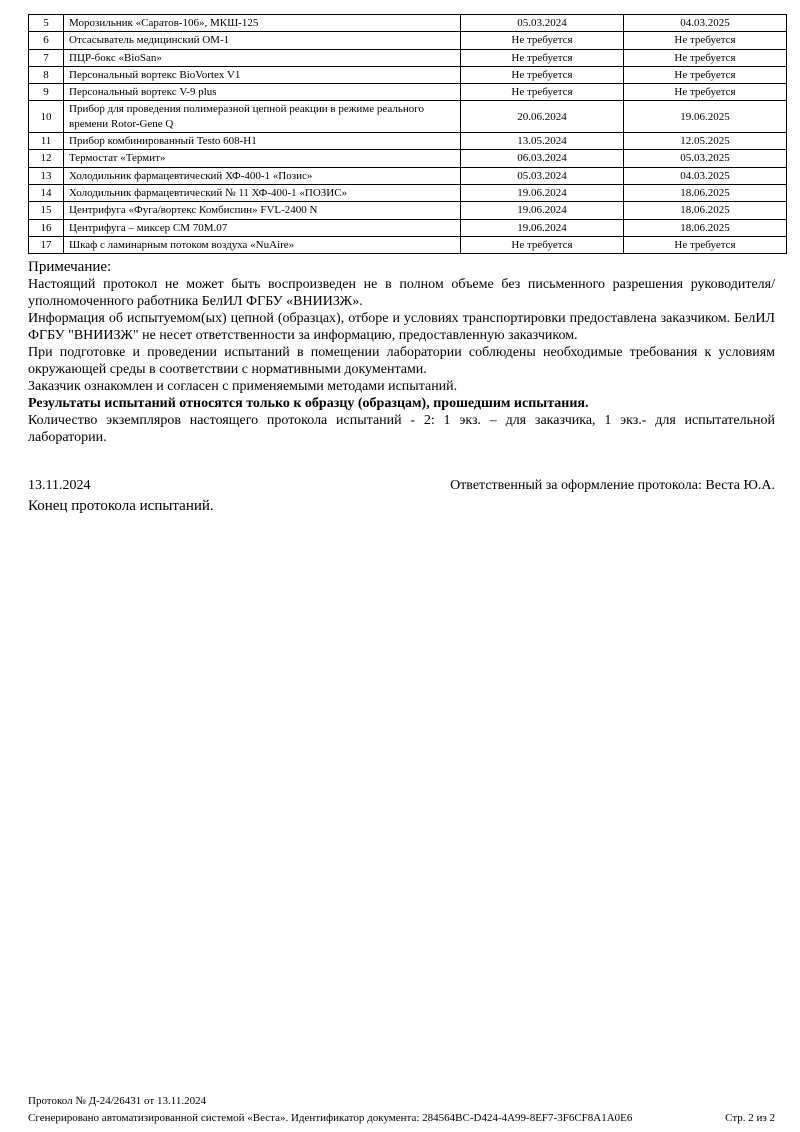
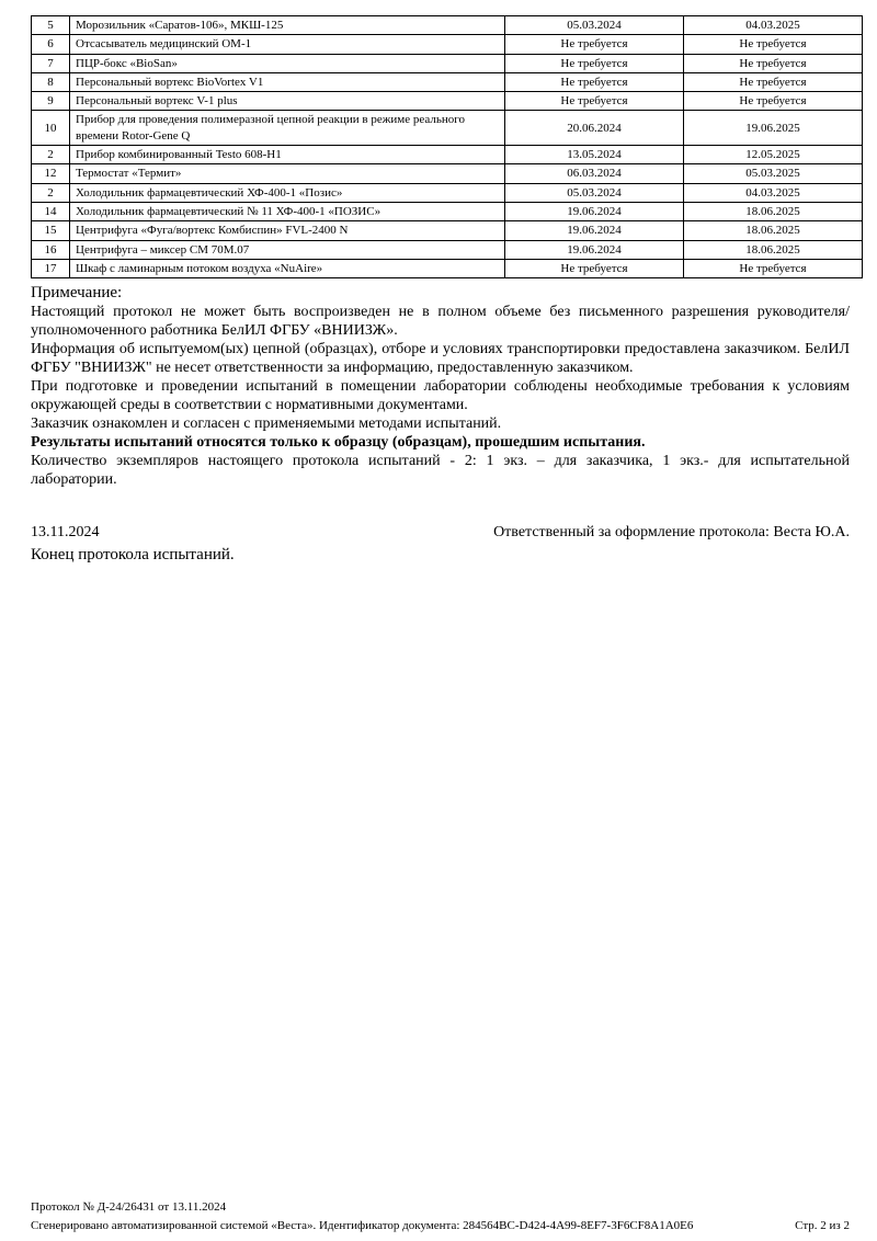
  5	Морозильник «Саратов-106», МКШ-125	05.03.2024	04.03.2025
  6	Отсасыватель медицинский ОМ-1	Не требуется	Не требуется
  7	ПЦР-бокс «BioSan»	Не требуется	Не требуется
  8	Персональный вортекс BioVortex V1	Не требуется	Не требуется
- 9	Персональный вортекс V-9 plus	Не требуется	Не требуется
+ 9	Персональный вортекс V-1 plus	Не требуется	Не требуется
  10	Прибор для проведения полимеразной цепной реакции в режиме реального времени Rotor-Gene Q	20.06.2024	19.06.2025
- 11	Прибор комбинированный Testo 608-H1	13.05.2024	12.05.2025
+ 2	Прибор комбинированный Testo 608-H1	13.05.2024	12.05.2025
  12	Термостат «Термит»	06.03.2024	05.03.2025
- 13	Холодильник фармацевтический ХФ-400-1 «Позис»	05.03.2024	04.03.2025
+ 2	Холодильник фармацевтический ХФ-400-1 «Позис»	05.03.2024	04.03.2025
  14	Холодильник фармацевтический № 11 ХФ-400-1 «ПОЗИС»	19.06.2024	18.06.2025
  15	Центрифуга «Фуга/вортекс Комбиспин» FVL-2400 N	19.06.2024	18.06.2025
  16	Центрифуга – миксер СМ 70М.07	19.06.2024	18.06.2025
  17	Шкаф с ламинарным потоком воздуха «NuAire»	Не требуется	Не требуется
  Примечание:
  Настоящий протокол не может быть воспроизведен не в полном объеме без письменного разрешения руководителя/уполномоченного работника БелИЛ ФГБУ «ВНИИЗЖ».
  Информация об испытуемом(ых) цепной (образцах), отборе и условиях транспортировки предоставлена заказчиком. БелИЛ ФГБУ "ВНИИЗЖ" не несет ответственности за информацию, предоставленную заказчиком.
  При подготовке и проведении испытаний в помещении лаборатории соблюдены необходимые требования к условиям окружающей среды в соответствии с нормативными документами.
  Заказчик ознакомлен и согласен с применяемыми методами испытаний.
  Результаты испытаний относятся только к образцу (образцам), прошедшим испытания.
  Количество экземпляров настоящего протокола испытаний - 2: 1 экз. – для заказчика, 1 экз.- для испытательной лаборатории.
  13.11.2024
  Ответственный за оформление протокола: Веста Ю.А.
  Конец протокола испытаний.
  Протокол № Д-24/26431 от 13.11.2024
  Сгенерировано автоматизированной системой «Веста». Идентификатор документа: 284564BC-D424-4A99-8EF7-3F6CF8A1A0E6
  Стр. 2 из 2
